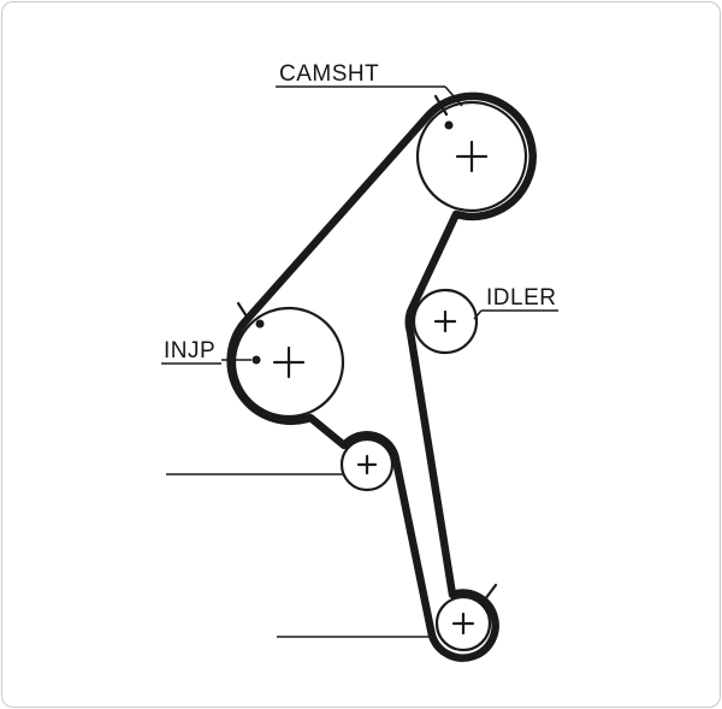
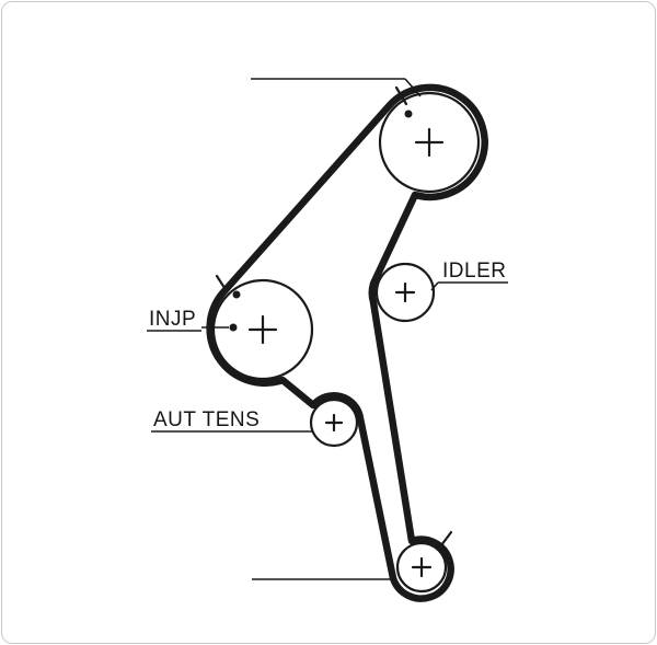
- CAMSHT
  IDLER
  INJP
+ AUT TENS
